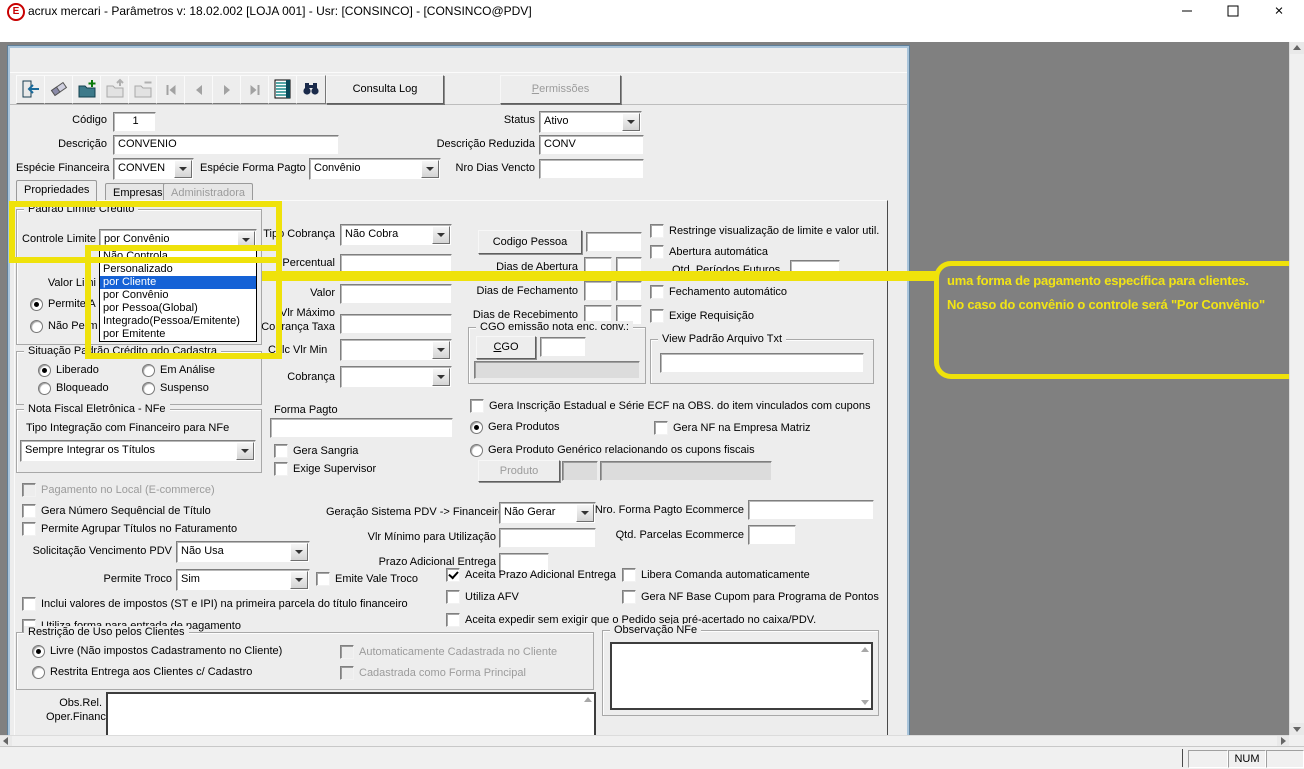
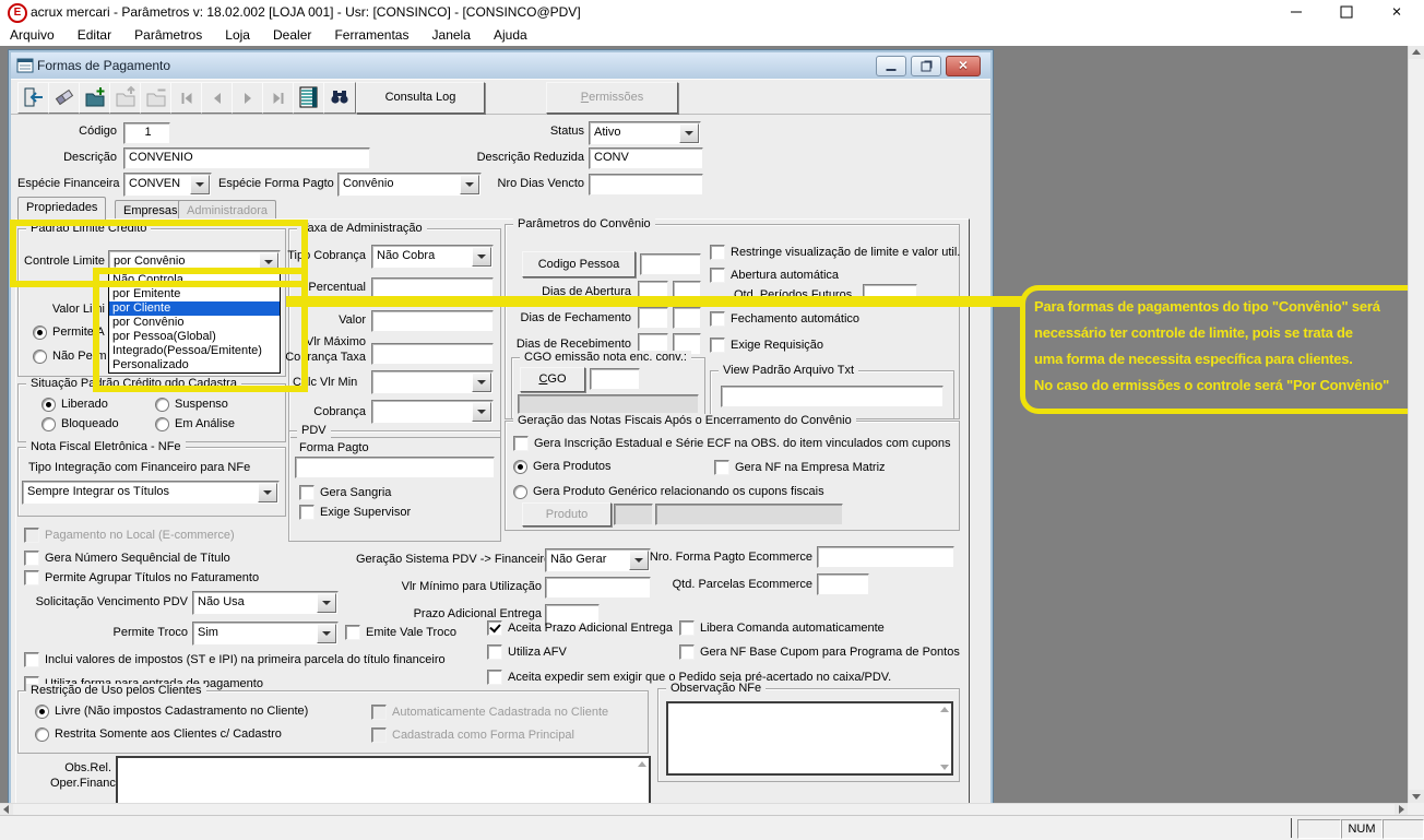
  E
  acrux mercari - Parâmetros v: 18.02.002 [LOJA 001] - Usr: [CONSINCO] - [CONSINCO@PDV]
  ×
+ Arquivo Editar Parâmetros Loja Dealer Ferramentas Janela Ajuda
+ Formas de Pagamento
+ ✕
  Consulta Log
  Permissões
  Código
  1
  Status
  Ativo
  Descrição
  CONVENIO
  Descrição Reduzida
  CONV
  Espécie Financeira
  CONVEN
  Espécie Forma Pagto
  Convênio
  Nro Dias Vencto
  Propriedades
  Empresas
  Administradora
  Padrão Limite Crédito
  Controle Limite
  por Convênio
  Valor Limi
  Permite A
  Não Perm
  Não Controla
- Personalizado
+ por Emitente
  por Cliente
  por Convênio
  por Pessoa(Global)
  Integrado(Pessoa/Emitente)
- por Emitente
+ Personalizado
  Situação Padrão Crédito qdo Cadastra
  Liberado
- Em Análise
+ Suspenso
  Bloqueado
- Suspenso
+ Em Análise
  Nota Fiscal Eletrônica - NFe
  Tipo Integração com Financeiro para NFe
  Sempre Integrar os Títulos
  Pagamento no Local (E-commerce)
  Gera Número Sequêncial de Título
  Permite Agrupar Títulos no Faturamento
  Solicitação Vencimento PDV
  Não Usa
  Permite Troco
  Sim
  Emite Vale Troco
  Inclui valores de impostos (ST e IPI) na primeira parcela do título financeiro
  Restrição de Uso pelos Clientes
  Livre (Não impostos Cadastramento no Cliente)
- Restrita Entrega aos Clientes c/ Cadastro
+ Restrita Somente aos Clientes c/ Cadastro
  Automaticamente Cadastrada no Cliente
  Cadastrada como Forma Principal
  Obs.Rel.
  Oper.Financ
+ Taxa de Administração
  Tipo Cobrança
  Não Cobra
  Percentual
  Valor
  Vlr Máximo
  Cobrança Taxa
  Calc Vlr Min
  Cobrança
+ PDV
  Forma Pagto
  Gera Sangria
  Exige Supervisor
  Geração Sistema PDV -> Financeir
  Não Gerar
  Vlr Mínimo para Utilização
  Prazo Adicional Entrega
+ Parâmetros do Convênio
  Codigo Pessoa
  Dias de Abertura
  Restringe visualização de limite e valor util.
  Abertura automática
  Qtd. Períodos Futuros
  Dias de Fechamento
  Fechamento automático
  Dias de Recebimento
  Exige Requisição
  CGO emissão nota enc. conv.:
  CGO
  View Padrão Arquivo Txt
+ Geração das Notas Fiscais Após o Encerramento do Convênio
  Gera Inscrição Estadual e Série ECF na OBS. do item vinculados com cupons
  Gera Produtos
  Gera NF na Empresa Matriz
  Gera Produto Genérico relacionando os cupons fiscais
  Produto
  Nro. Forma Pagto Ecommerce
  Qtd. Parcelas Ecommerce
  Aceita Prazo Adicional Entrega
  Libera Comanda automaticamente
  Utiliza AFV
  Gera NF Base Cupom para Programa de Pontos
  Aceita expedir sem exigir que o Pedido seja pré-acertado no caixa/PDV.
  Observação NFe
+ Para formas de pagamentos do tipo "Convênio" será
+ necessário ter controle de limite, pois se trata de
- uma forma de pagamento específica para clientes.
+ uma forma de necessita específica para clientes.
- No caso do convênio o controle será "Por Convênio"
+ No caso do ermissões o controle será "Por Convênio"
  NUM
